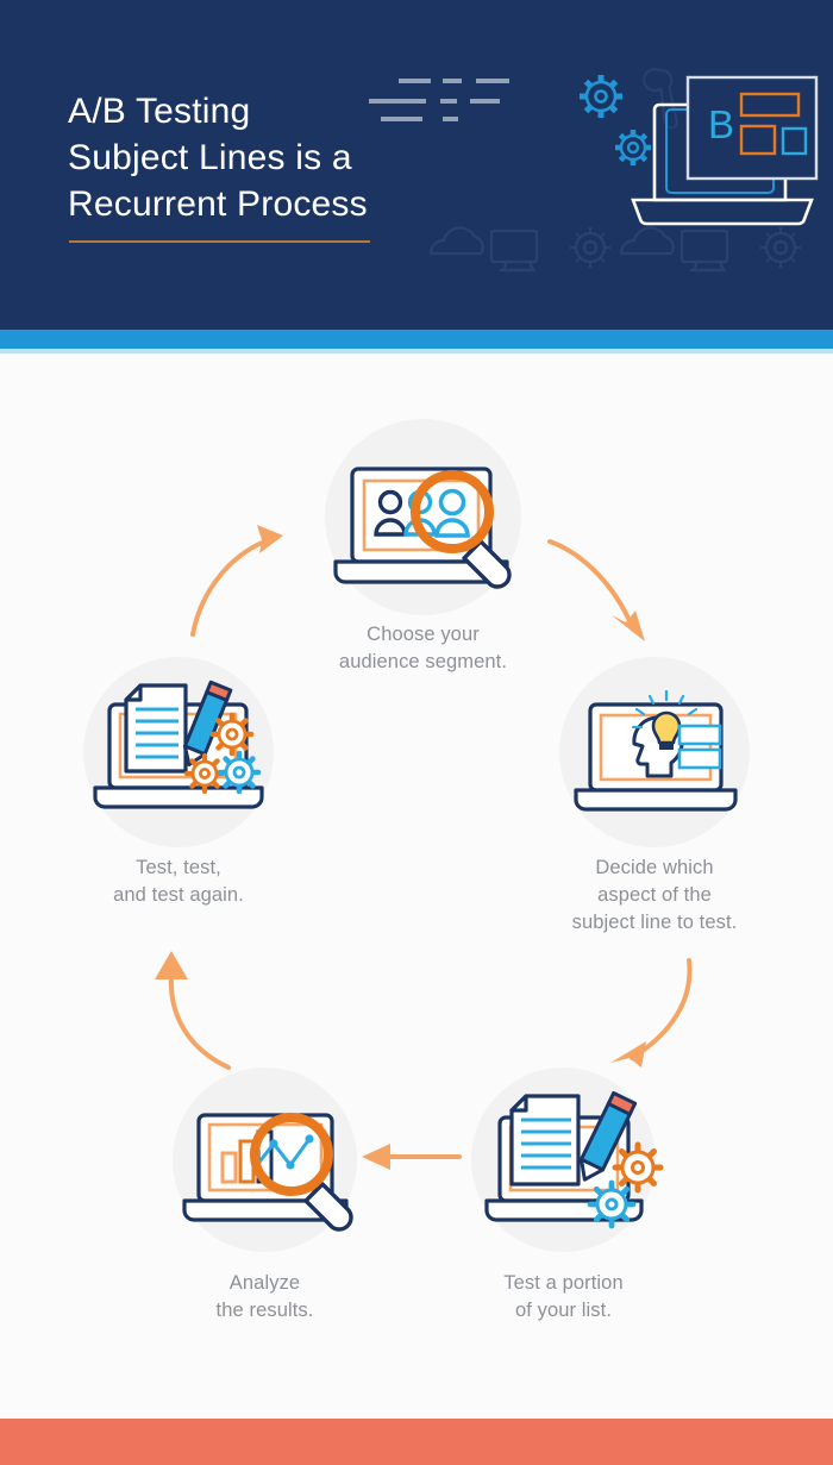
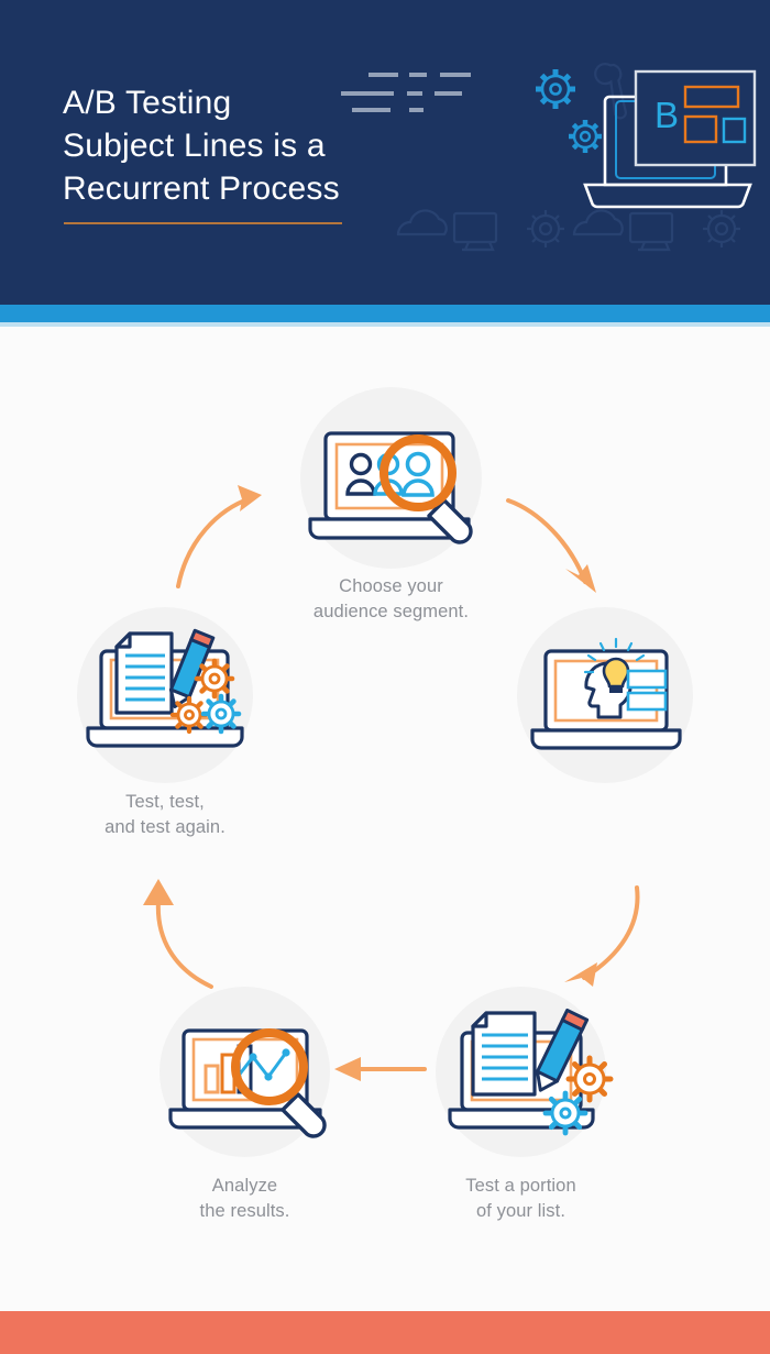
  A/B Testing
  Subject Lines is a
  Recurrent Process
  B
  Choose your
  audience segment.
- Decide which
- aspect of the
- subject line to test.
  Test a portion
  of your list.
  Analyze
  the results.
  Test, test,
  and test again.
